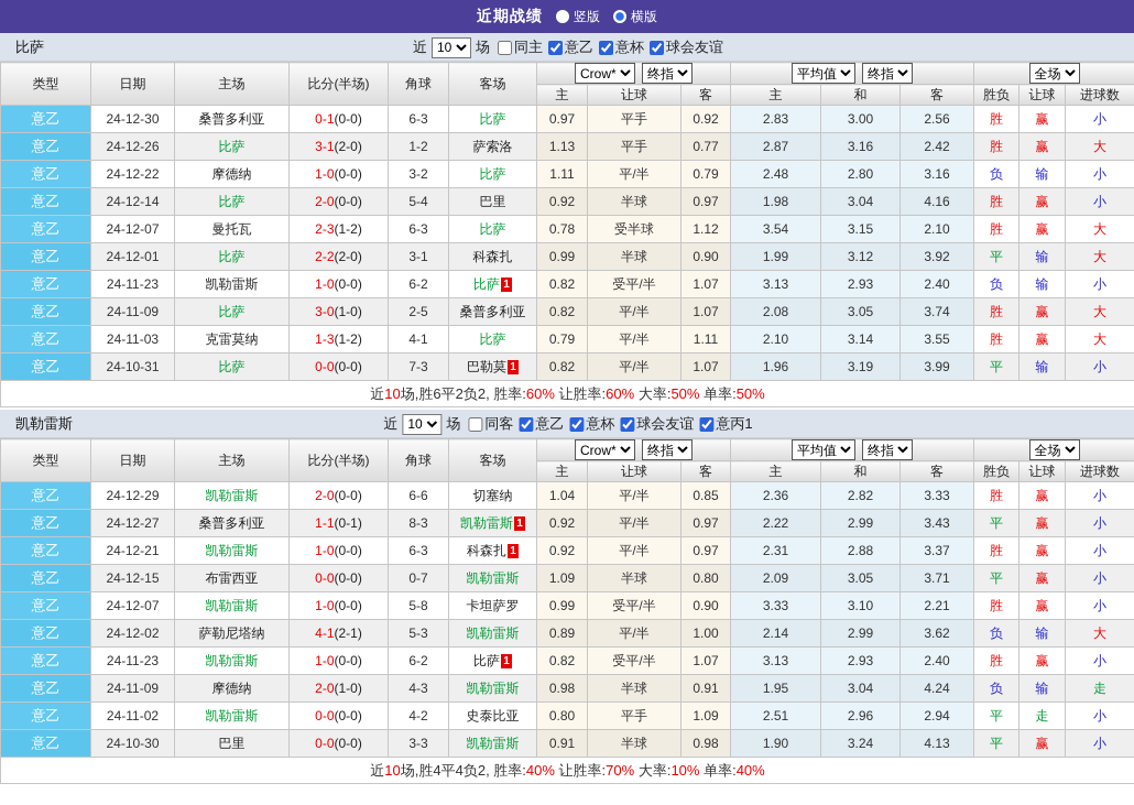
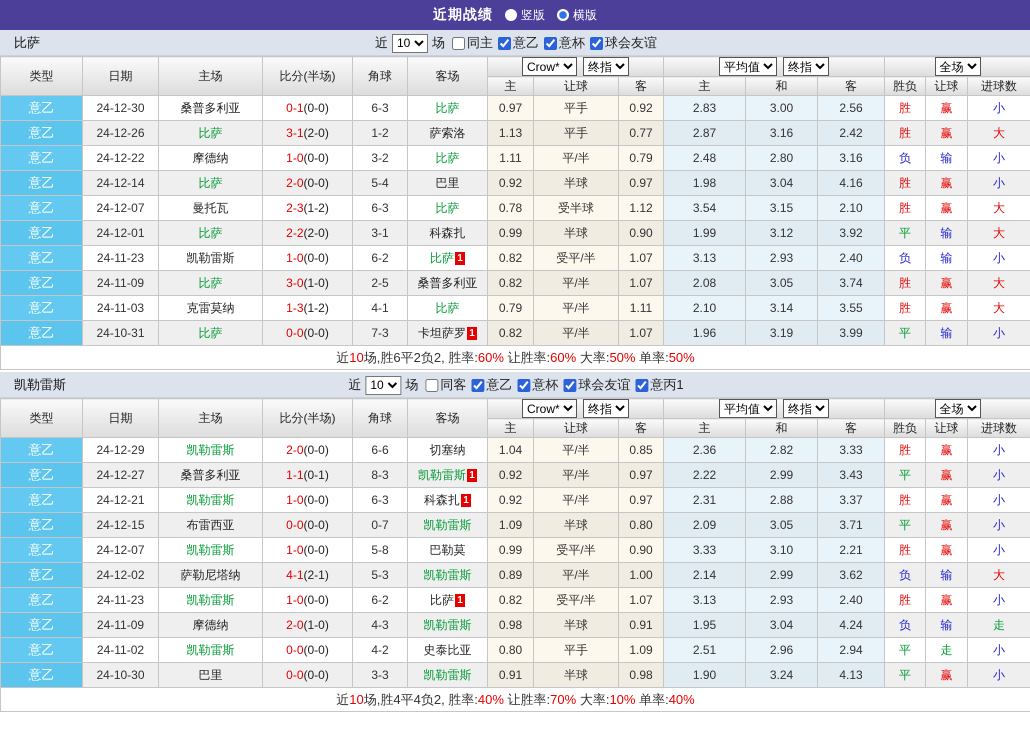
  近期战绩
  竖版
  横版
  比萨
  近
  10
  场
  同主
  意乙
  意杯
  球会友谊
  类型	日期	主场	比分(半场)	角球	客场	Crow* 终指	平均值 终指	全场
  主	让球	客	主	和	客	胜负	让球	进球数
  意乙	24-12-30	桑普多利亚	0-1(0-0)	6-3	比萨	0.97	平手	0.92	2.83	3.00	2.56	胜	赢	小
  意乙	24-12-26	比萨	3-1(2-0)	1-2	萨索洛	1.13	平手	0.77	2.87	3.16	2.42	胜	赢	大
  意乙	24-12-22	摩德纳	1-0(0-0)	3-2	比萨	1.11	平/半	0.79	2.48	2.80	3.16	负	输	小
  意乙	24-12-14	比萨	2-0(0-0)	5-4	巴里	0.92	半球	0.97	1.98	3.04	4.16	胜	赢	小
  意乙	24-12-07	曼托瓦	2-3(1-2)	6-3	比萨	0.78	受半球	1.12	3.54	3.15	2.10	胜	赢	大
  意乙	24-12-01	比萨	2-2(2-0)	3-1	科森扎	0.99	半球	0.90	1.99	3.12	3.92	平	输	大
  意乙	24-11-23	凯勒雷斯	1-0(0-0)	6-2	比萨 1	0.82	受平/半	1.07	3.13	2.93	2.40	负	输	小
  意乙	24-11-09	比萨	3-0(1-0)	2-5	桑普多利亚	0.82	平/半	1.07	2.08	3.05	3.74	胜	赢	大
  意乙	24-11-03	克雷莫纳	1-3(1-2)	4-1	比萨	0.79	平/半	1.11	2.10	3.14	3.55	胜	赢	大
- 意乙	24-10-31	比萨	0-0(0-0)	7-3	巴勒莫 1	0.82	平/半	1.07	1.96	3.19	3.99	平	输	小
+ 意乙	24-10-31	比萨	0-0(0-0)	7-3	卡坦萨罗 1	0.82	平/半	1.07	1.96	3.19	3.99	平	输	小
  近10场,胜6平2负2, 胜率:60% 让胜率:60% 大率:50% 单率:50%
  凯勒雷斯
  近
  10
  场
  同客
  意乙
  意杯
  球会友谊
  意丙1
  类型	日期	主场	比分(半场)	角球	客场	Crow* 终指	平均值 终指	全场
  主	让球	客	主	和	客	胜负	让球	进球数
  意乙	24-12-29	凯勒雷斯	2-0(0-0)	6-6	切塞纳	1.04	平/半	0.85	2.36	2.82	3.33	胜	赢	小
  意乙	24-12-27	桑普多利亚	1-1(0-1)	8-3	凯勒雷斯 1	0.92	平/半	0.97	2.22	2.99	3.43	平	赢	小
  意乙	24-12-21	凯勒雷斯	1-0(0-0)	6-3	科森扎 1	0.92	平/半	0.97	2.31	2.88	3.37	胜	赢	小
  意乙	24-12-15	布雷西亚	0-0(0-0)	0-7	凯勒雷斯	1.09	半球	0.80	2.09	3.05	3.71	平	赢	小
- 意乙	24-12-07	凯勒雷斯	1-0(0-0)	5-8	卡坦萨罗	0.99	受平/半	0.90	3.33	3.10	2.21	胜	赢	小
+ 意乙	24-12-07	凯勒雷斯	1-0(0-0)	5-8	巴勒莫	0.99	受平/半	0.90	3.33	3.10	2.21	胜	赢	小
  意乙	24-12-02	萨勒尼塔纳	4-1(2-1)	5-3	凯勒雷斯	0.89	平/半	1.00	2.14	2.99	3.62	负	输	大
  意乙	24-11-23	凯勒雷斯	1-0(0-0)	6-2	比萨 1	0.82	受平/半	1.07	3.13	2.93	2.40	胜	赢	小
  意乙	24-11-09	摩德纳	2-0(1-0)	4-3	凯勒雷斯	0.98	半球	0.91	1.95	3.04	4.24	负	输	走
  意乙	24-11-02	凯勒雷斯	0-0(0-0)	4-2	史泰比亚	0.80	平手	1.09	2.51	2.96	2.94	平	走	小
  意乙	24-10-30	巴里	0-0(0-0)	3-3	凯勒雷斯	0.91	半球	0.98	1.90	3.24	4.13	平	赢	小
  近10场,胜4平4负2, 胜率:40% 让胜率:70% 大率:10% 单率:40%
